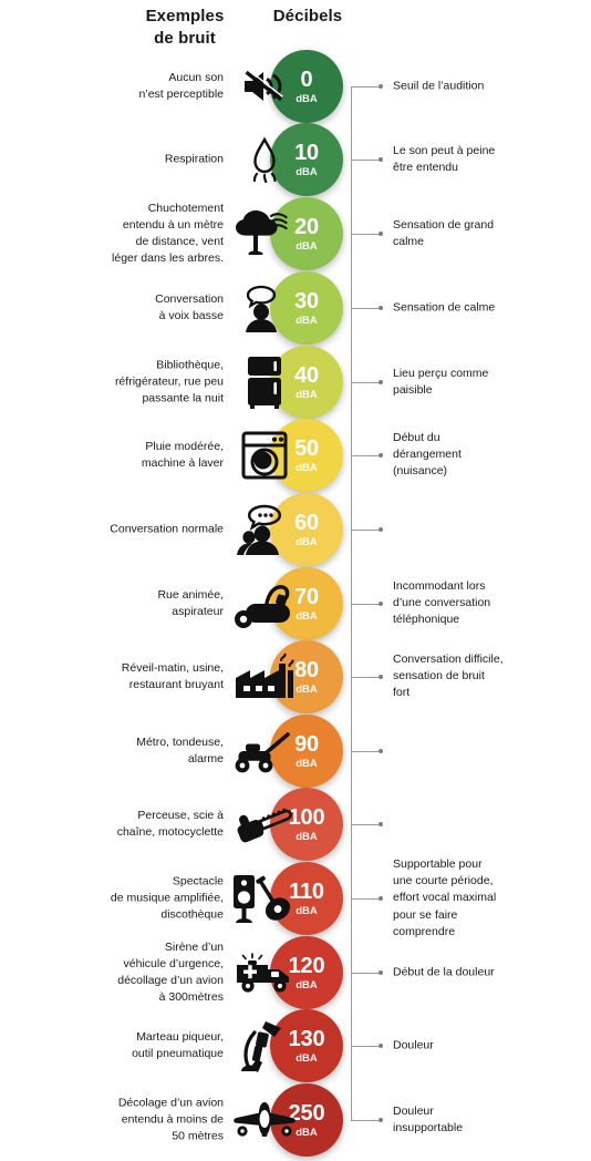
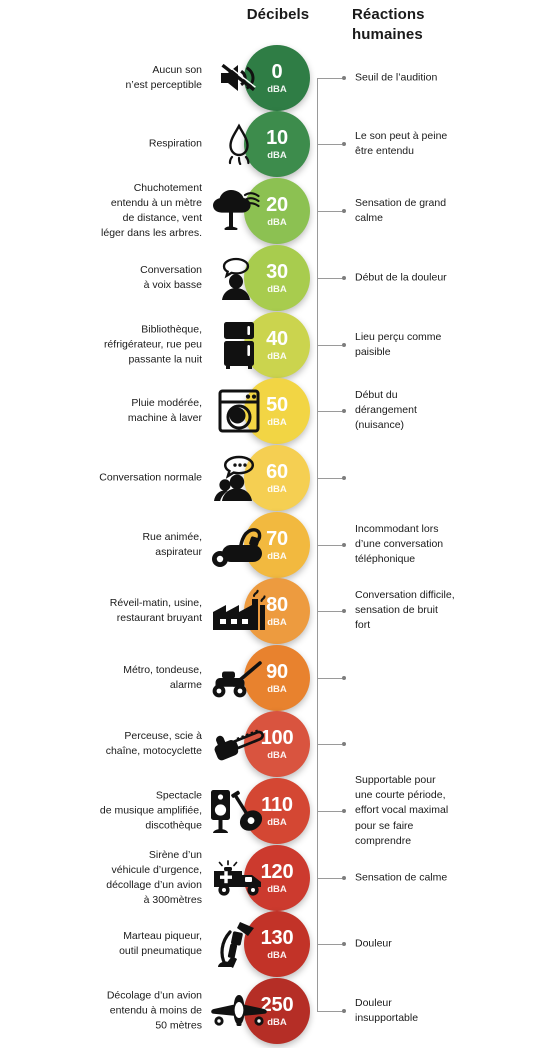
- Exemples
- de bruit
  Décibels
+ Réactions
+ humaines
  Aucun son
  n’est perceptible
  0
  dBA
  Seuil de l’audition
  Respiration
  10
  dBA
  Le son peut à peine
  être entendu
  Chuchotement
  entendu à un mètre
  de distance, vent
  léger dans les arbres.
  20
  dBA
  Sensation de grand
  calme
  Conversation
  à voix basse
  30
  dBA
- Sensation de calme
+ Début de la douleur
  Bibliothèque,
  réfrigérateur, rue peu
  passante la nuit
  40
  dBA
  Lieu perçu comme
  paisible
  Pluie modérée,
  machine à laver
  50
  dBA
  Début du
  dérangement
  (nuisance)
  Conversation normale
  60
  dBA
  Rue animée,
  aspirateur
  70
  dBA
  Incommodant lors
  d’une conversation
  téléphonique
  Réveil-matin, usine,
  restaurant bruyant
  80
  dBA
  Conversation difficile,
  sensation de bruit
  fort
  Métro, tondeuse,
  alarme
  90
  dBA
  Perceuse, scie à
  chaîne, motocyclette
  100
  dBA
  Spectacle
  de musique amplifiée,
  discothèque
  110
  dBA
  Supportable pour
  une courte période,
  effort vocal maximal
  pour se faire
  comprendre
  Sirène d’un
  véhicule d’urgence,
  décollage d’un avion
  à 300mètres
  120
  dBA
- Début de la douleur
+ Sensation de calme
  Marteau piqueur,
  outil pneumatique
  130
  dBA
  Douleur
  Décolage d’un avion
  entendu à moins de
  50 mètres
  250
  dBA
  Douleur
  insupportable
